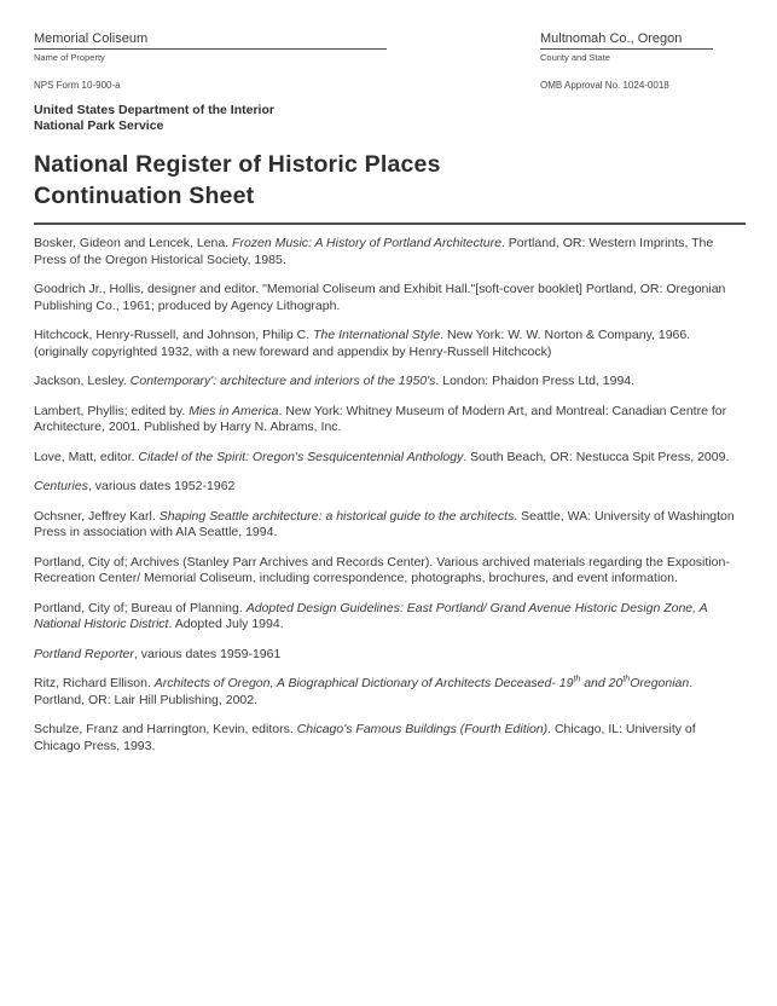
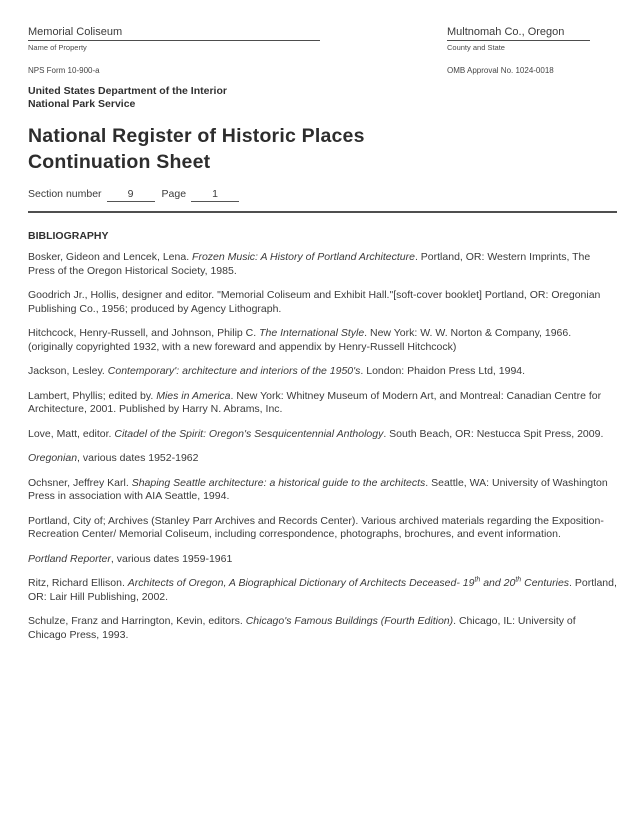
  Memorial Coliseum
  Name of Property
  Multnomah Co., Oregon
  County and State
  NPS Form 10-900-a
  OMB Approval No. 1024-0018
  United States Department of the Interior
  National Park Service
  National Register of Historic Places
  Continuation Sheet
+ Section number 9 Page 1
+ BIBLIOGRAPHY
  Bosker, Gideon and Lencek, Lena. Frozen Music: A History of Portland Architecture. Portland, OR: Western Imprints, The Press of the Oregon Historical Society, 1985.
- Goodrich Jr., Hollis, designer and editor. "Memorial Coliseum and Exhibit Hall."[soft-cover booklet] Portland, OR: Oregonian Publishing Co., 1961; produced by Agency Lithograph.
+ Goodrich Jr., Hollis, designer and editor. "Memorial Coliseum and Exhibit Hall."[soft-cover booklet] Portland, OR: Oregonian Publishing Co., 1956; produced by Agency Lithograph.
  Hitchcock, Henry-Russell, and Johnson, Philip C. The International Style. New York: W. W. Norton & Company, 1966. (originally copyrighted 1932, with a new foreward and appendix by Henry-Russell Hitchcock)
  Jackson, Lesley. Contemporary': architecture and interiors of the 1950's. London: Phaidon Press Ltd, 1994.
  Lambert, Phyllis; edited by. Mies in America. New York: Whitney Museum of Modern Art, and Montreal: Canadian Centre for Architecture, 2001. Published by Harry N. Abrams, Inc.
  Love, Matt, editor. Citadel of the Spirit: Oregon's Sesquicentennial Anthology. South Beach, OR: Nestucca Spit Press, 2009.
- Centuries, various dates 1952-1962
+ Oregonian, various dates 1952-1962
  Ochsner, Jeffrey Karl. Shaping Seattle architecture: a historical guide to the architects. Seattle, WA: University of Washington Press in association with AIA Seattle, 1994.
  Portland, City of; Archives (Stanley Parr Archives and Records Center). Various archived materials regarding the Exposition-Recreation Center/ Memorial Coliseum, including correspondence, photographs, brochures, and event information.
- Portland, City of; Bureau of Planning. Adopted Design Guidelines: East Portland/ Grand Avenue Historic Design Zone, A National Historic District. Adopted July 1994.
  Portland Reporter, various dates 1959-1961
- Ritz, Richard Ellison. Architects of Oregon, A Biographical Dictionary of Architects Deceased- 19 and 20 Oregonian. Portland, OR: Lair Hill Publishing, 2002.
+ Ritz, Richard Ellison. Architects of Oregon, A Biographical Dictionary of Architects Deceased- 19 and 20 Centuries. Portland, OR: Lair Hill Publishing, 2002.
  Schulze, Franz and Harrington, Kevin, editors. Chicago's Famous Buildings (Fourth Edition). Chicago, IL: University of Chicago Press, 1993.
